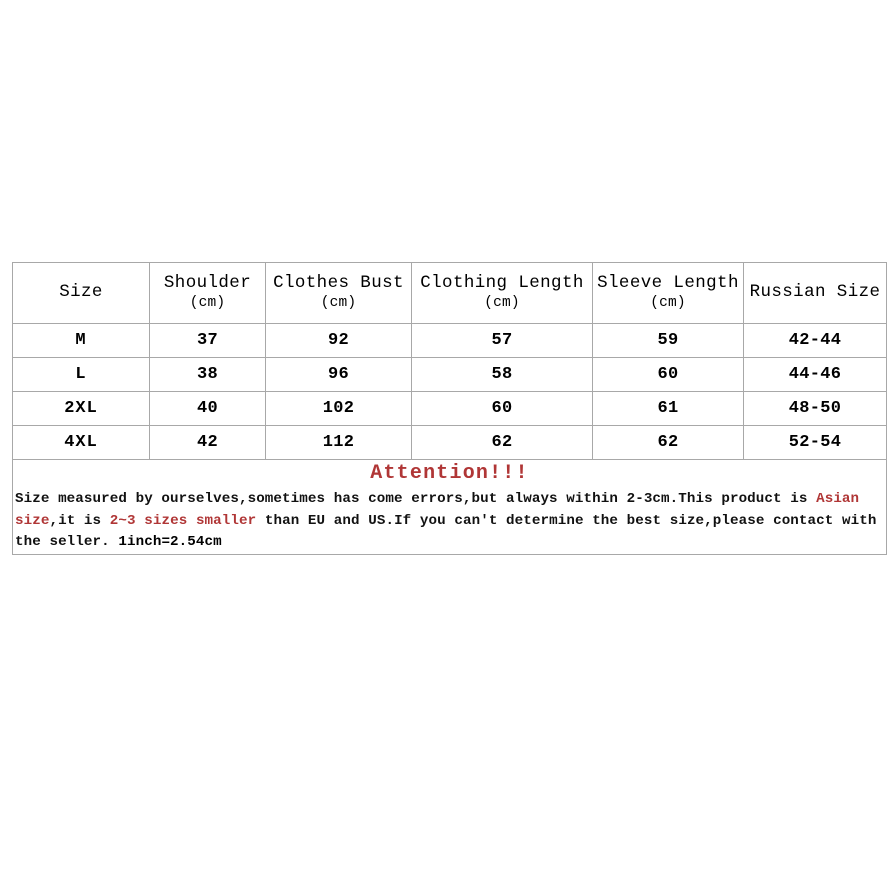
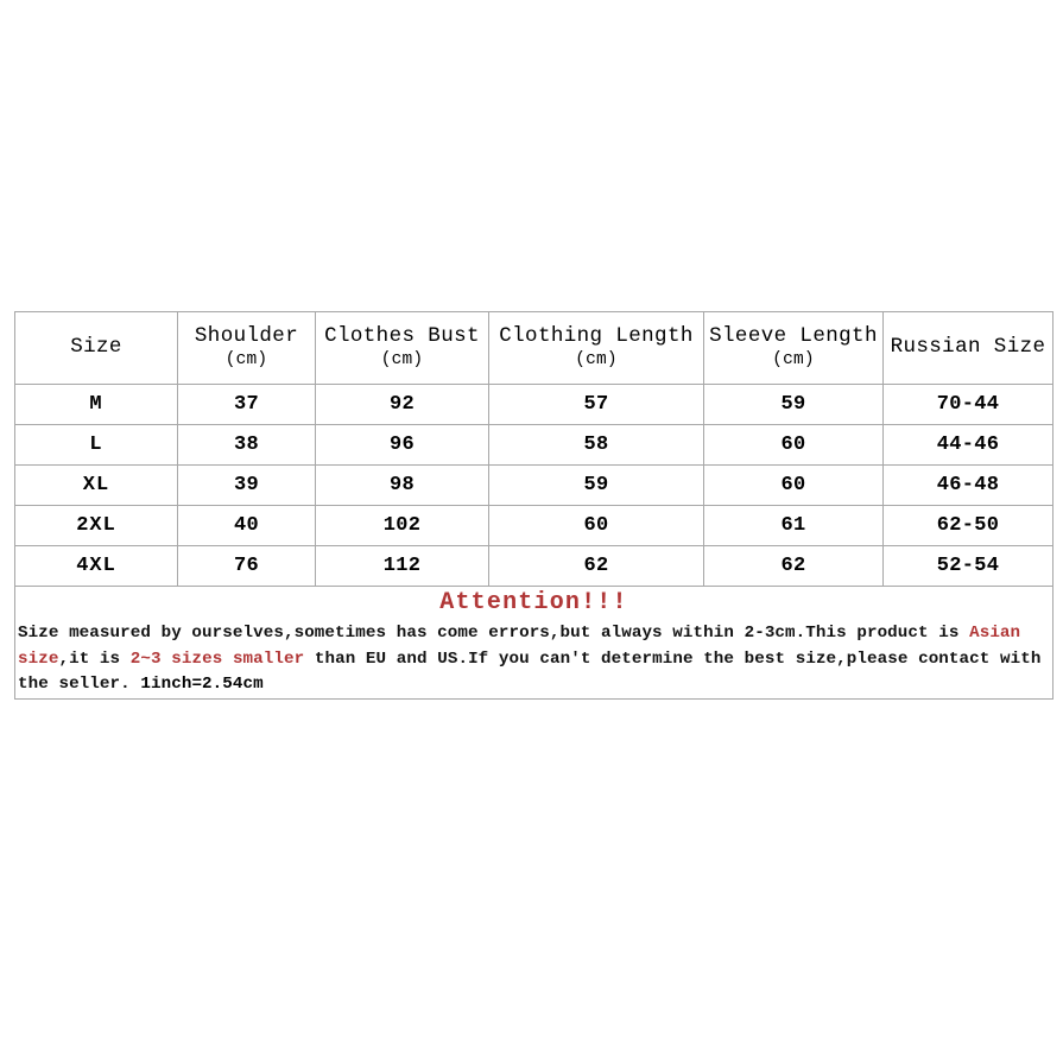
  Size	Shoulder (cm)	Clothes Bust (cm)	Clothing Length (cm)	Sleeve Length (cm)	Russian Size
- M	37	92	57	59	42-44
+ M	37	92	57	59	70-44
  L	38	96	58	60	44-46
+ XL	39	98	59	60	46-48
- 2XL	40	102	60	61	48-50
+ 2XL	40	102	60	61	62-50
- 4XL	42	112	62	62	52-54
+ 4XL	76	112	62	62	52-54
  Attention!!! Size measured by ourselves,sometimes has come errors,but always within 2-3cm.This product is Asian size,it is 2~3 sizes smaller than EU and US.If you can't determine the best size,please contact with the seller. 1inch=2.54cm
